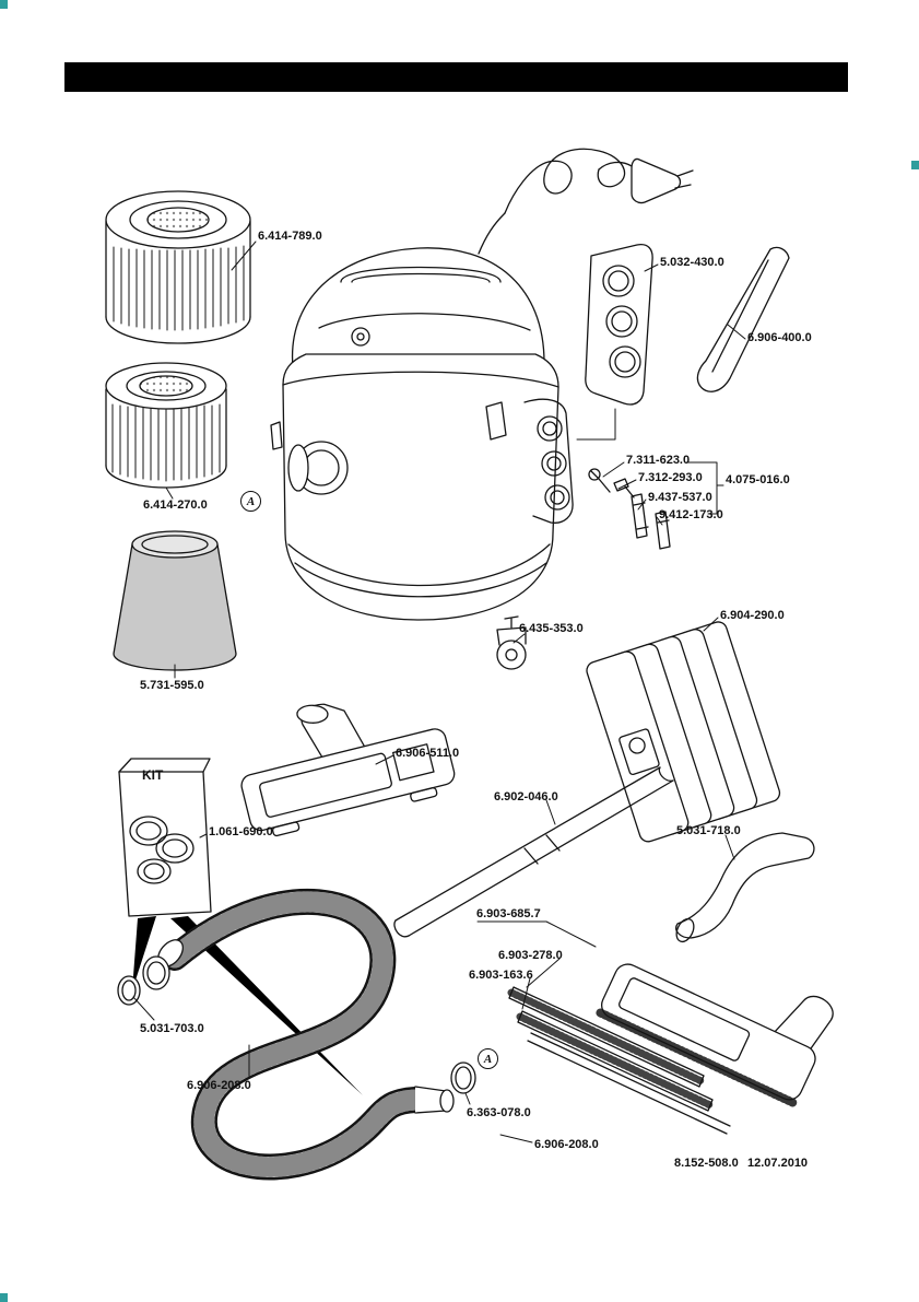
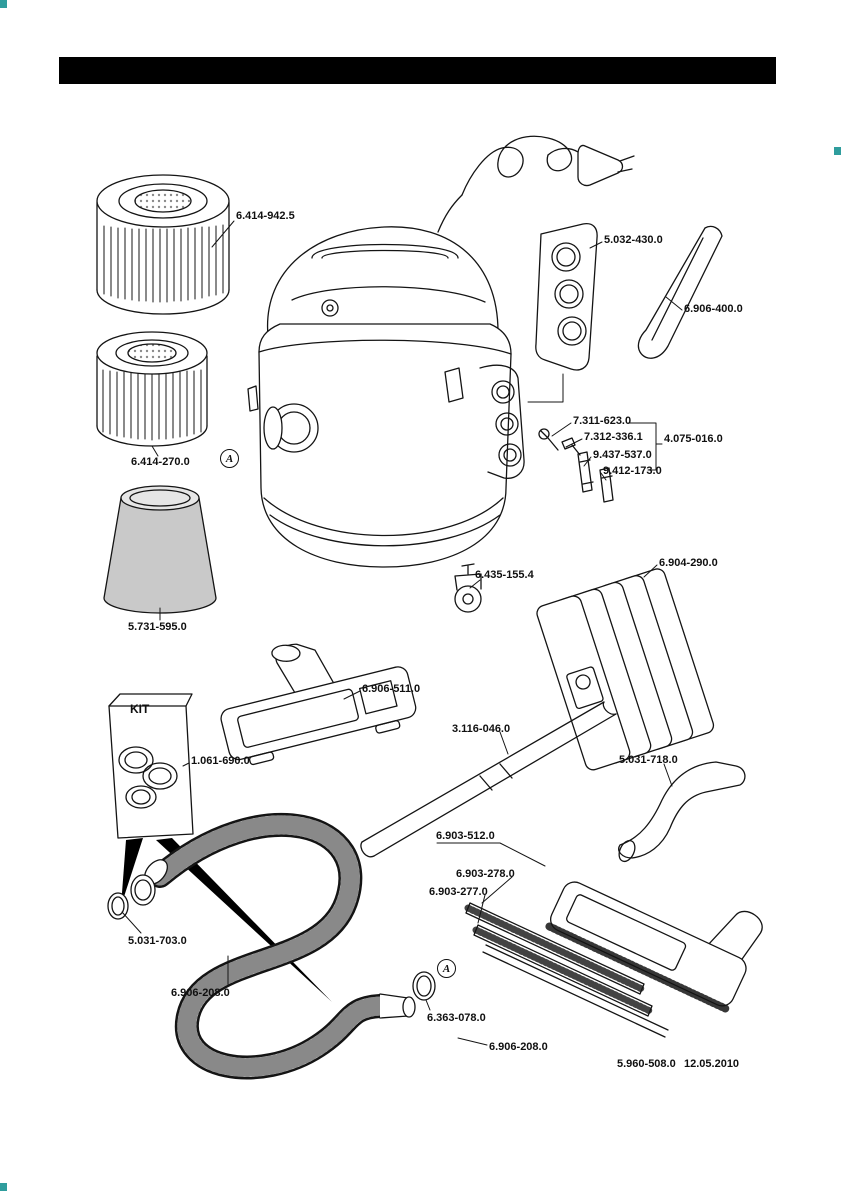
- 6.414-789.0
+ 6.414-942.5
  6.414-270.0
  5.731-595.0
  5.032-430.0
  6.906-400.0
  7.311-623.0
- 7.312-293.0
+ 7.312-336.1
  4.075-016.0
  9.437-537.0
  9.412-173.0
- 6.435-353.0
+ 6.435-155.4
  6.904-290.0
  6.906-511.0
- 6.902-046.0
+ 3.116-046.0
  5.031-718.0
- 6.903-685.7
+ 6.903-512.0
  6.903-278.0
- 6.903-163.6
+ 6.903-277.0
  1.061-690.0
  5.031-703.0
  6.906-208.0
  6.363-078.0
  6.906-208.0
  KIT
  A
  A
- 8.152-508.0
+ 5.960-508.0
- 12.07.2010
+ 12.05.2010
